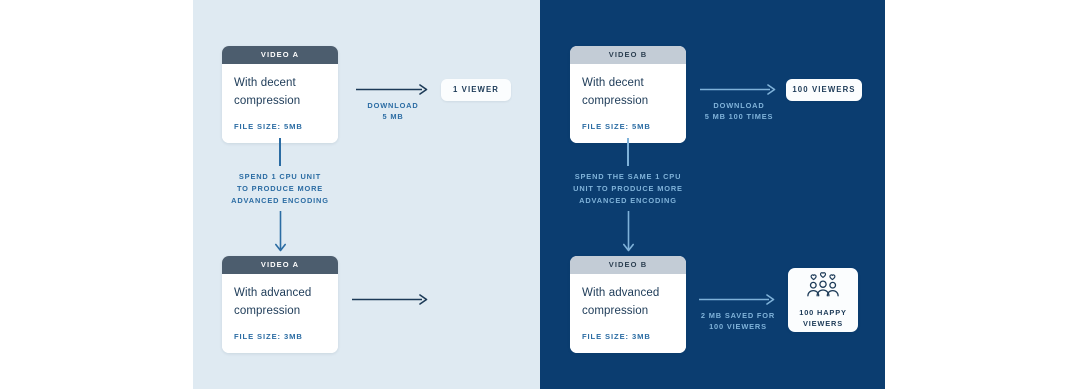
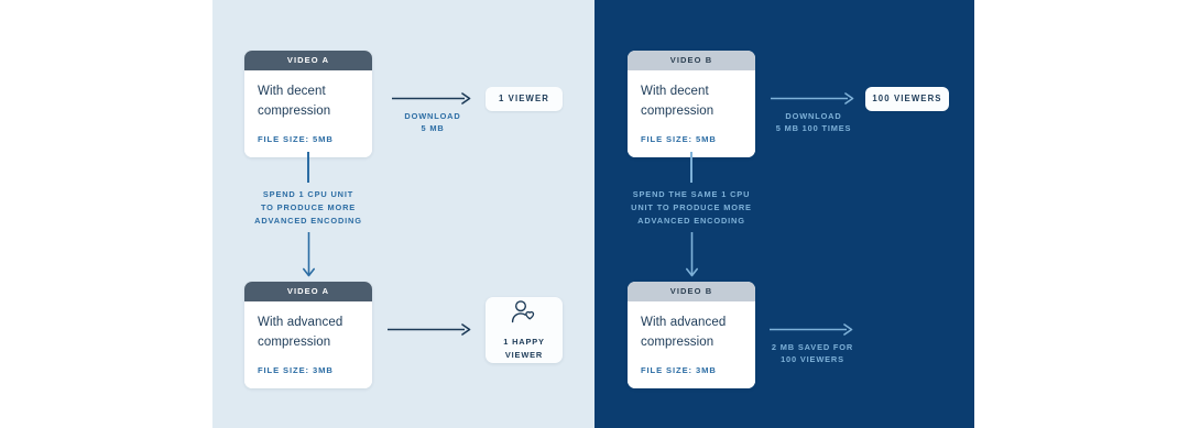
  VIDEO A
  With decent compression
  FILE SIZE: 5MB
  DOWNLOAD
  5 MB
  1 VIEWER
  SPEND 1 CPU UNIT
  TO PRODUCE MORE
  ADVANCED ENCODING
  VIDEO A
  With advanced compression
  FILE SIZE: 3MB
+ 1 HAPPY
+ VIEWER
  VIDEO B
  With decent compression
  FILE SIZE: 5MB
  DOWNLOAD
  5 MB 100 TIMES
  100 VIEWERS
  SPEND THE SAME 1 CPU
  UNIT TO PRODUCE MORE
  ADVANCED ENCODING
  VIDEO B
  With advanced compression
  FILE SIZE: 3MB
  2 MB SAVED FOR
  100 VIEWERS
- 100 HAPPY
- VIEWERS
